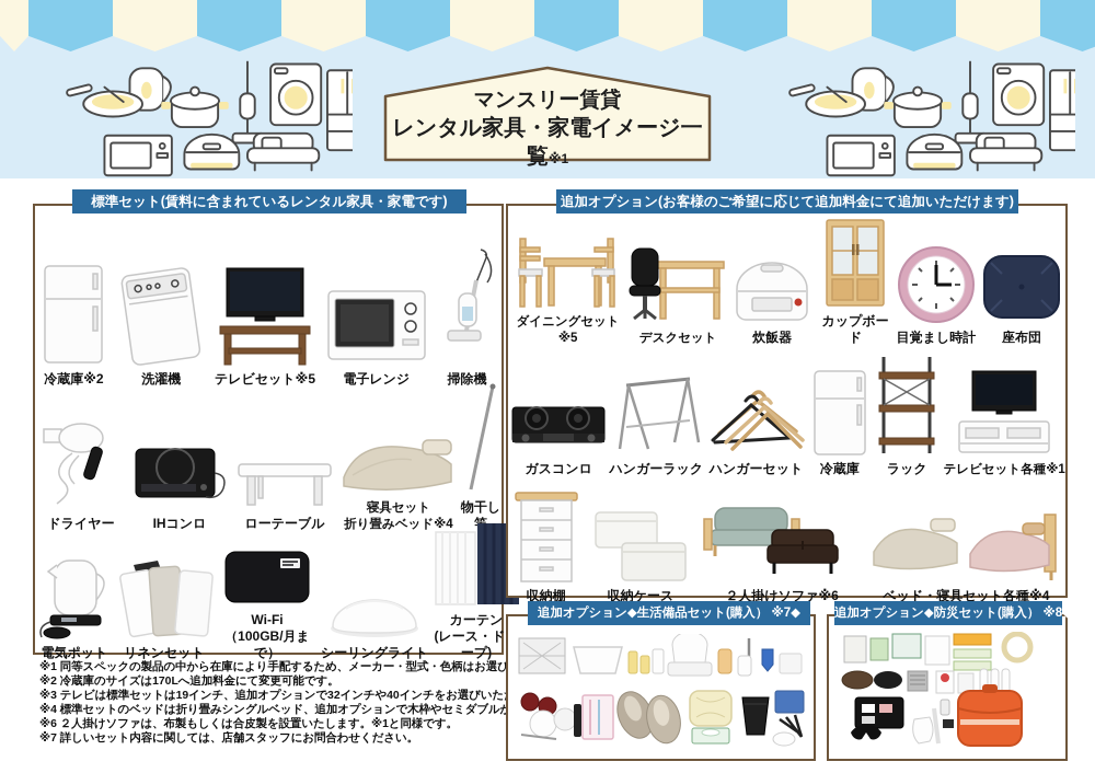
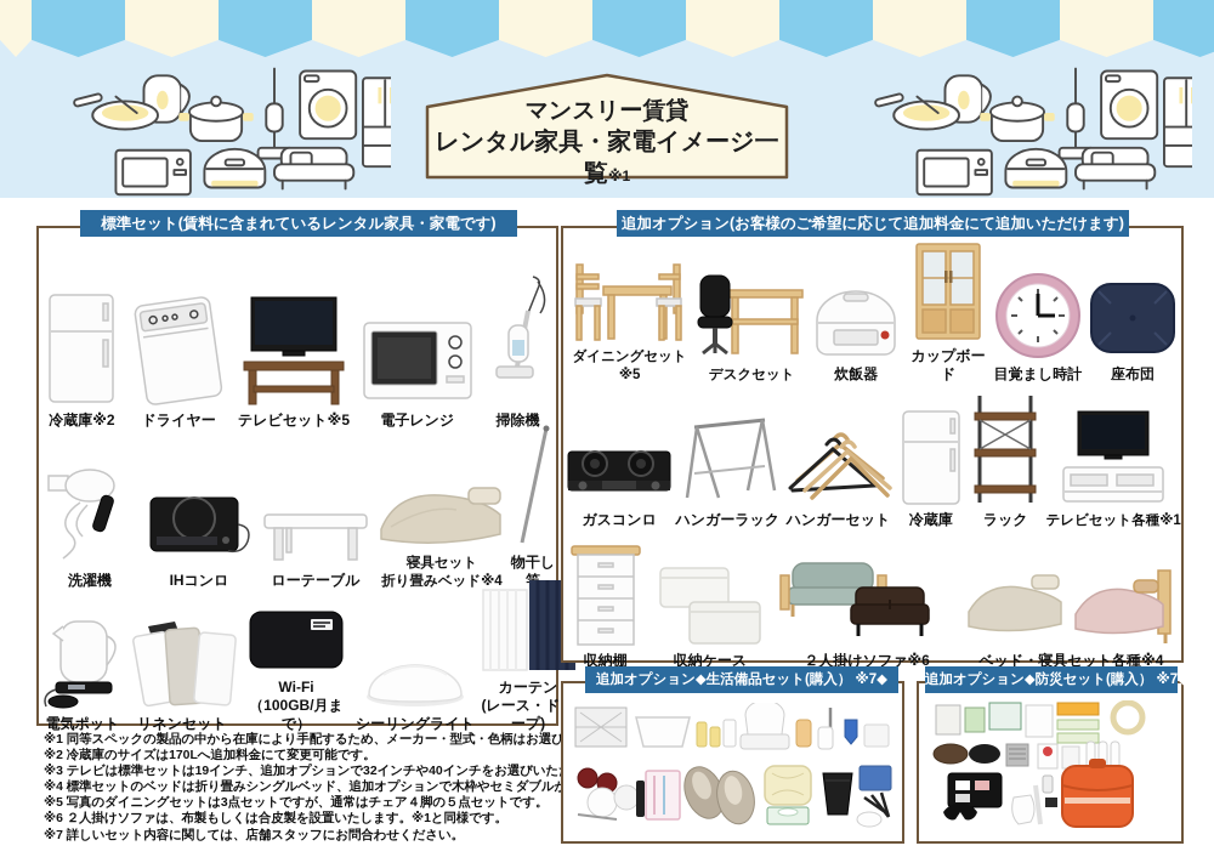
  マンスリー賃貸
  レンタル家具・家電イメージ一覧※1
  標準セット(賃料に含まれているレンタル家具・家電です)
  冷蔵庫※2
- 洗濯機
+ ドライヤー
  テレビセット※5
  電子レンジ
  掃除機
- ドライヤー
+ 洗濯機
  IHコンロ
  ローテーブル
  寝具セット
  折り畳みベッド※4
  物干し
  電気ポット
  リネンセット
  Wi-Fi
  （100GB/月まで）
  シーリングライト
  カーテン
  (レース・ドープ)
  ※1 同等スペックの製品の中から在庫により手配するため、メーカー・型式・色柄はお選び
  ※2 冷蔵庫のサイズは170Lへ追加料金にて変更可能です。
  ※3 テレビは標準セットは19インチ、追加オプションで32インチや40インチをお選びいた
  ※4 標準セットのベッドは折り畳みシングルベッド、追加オプションで木枠やセミダブル
+ ※5 写真のダイニングセットは3点セットですが、通常はチェア４脚の５点セットです。
  ※6 ２人掛けソファは、布製もしくは合皮製を設置いたします。※1と同様です。
  ※7 詳しいセット内容に関しては、店舗スタッフにお問合わせください。
  追加オプション(お客様のご希望に応じて追加料金にて追加いただけます)
  ダイニングセット※5
  デスクセット
  炊飯器
  カップボード
  目覚まし時計
  座布団
  ガスコンロ
  ハンガーラック
  ハンガーセット
  冷蔵庫
  ラック
  テレビセット各種※1
  収納棚
  収納ケース
  ２人掛けソファ※6
  ベッド・寝具セット各種※4
  追加オプション◆生活備品セット(購入） ※7◆
- 追加オプション◆防災セット(購入） ※8◆
+ 追加オプション◆防災セット(購入） ※7◆
